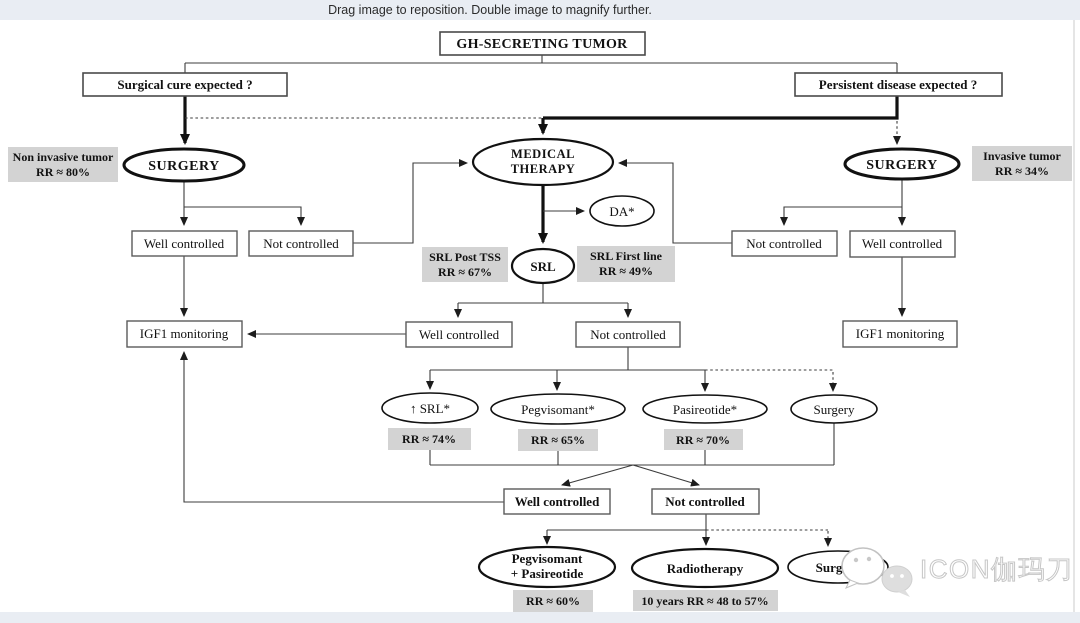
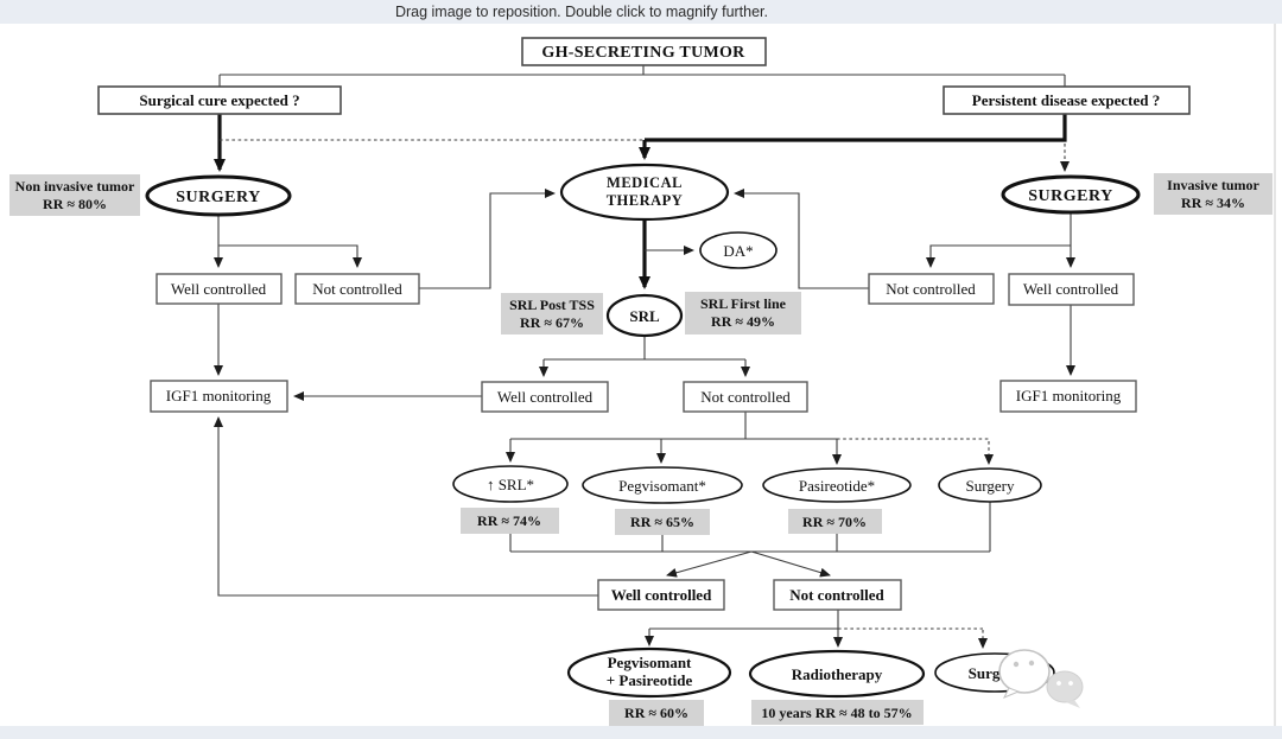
- Drag image to reposition. Double image to magnify further.
+ Drag image to reposition. Double click to magnify further.
  GH-SECRETING TUMOR
  Surgical cure expected ?
  Persistent disease expected ?
  Non invasive tumor
  RR ≈ 80%
  Invasive tumor
  RR ≈ 34%
  SURGERY
  MEDICAL
  THERAPY
  SURGERY
  DA*
  SRL Post TSS
  RR ≈ 67%
  SRL First line
  RR ≈ 49%
  SRL
  Well controlled
  Not controlled
  Not controlled
  Well controlled
  IGF1 monitoring
  IGF1 monitoring
  Well controlled
  Not controlled
  ↑ SRL*
  RR ≈ 74%
  Pegvisomant*
  RR ≈ 65%
  Pasireotide*
  RR ≈ 70%
  Surgery
  Well controlled
  Not controlled
  Pegvisomant
  + Pasireotide
  RR ≈ 60%
  Radiotherapy
  10 years RR ≈ 48 to 57%
- ICON伽玛刀
